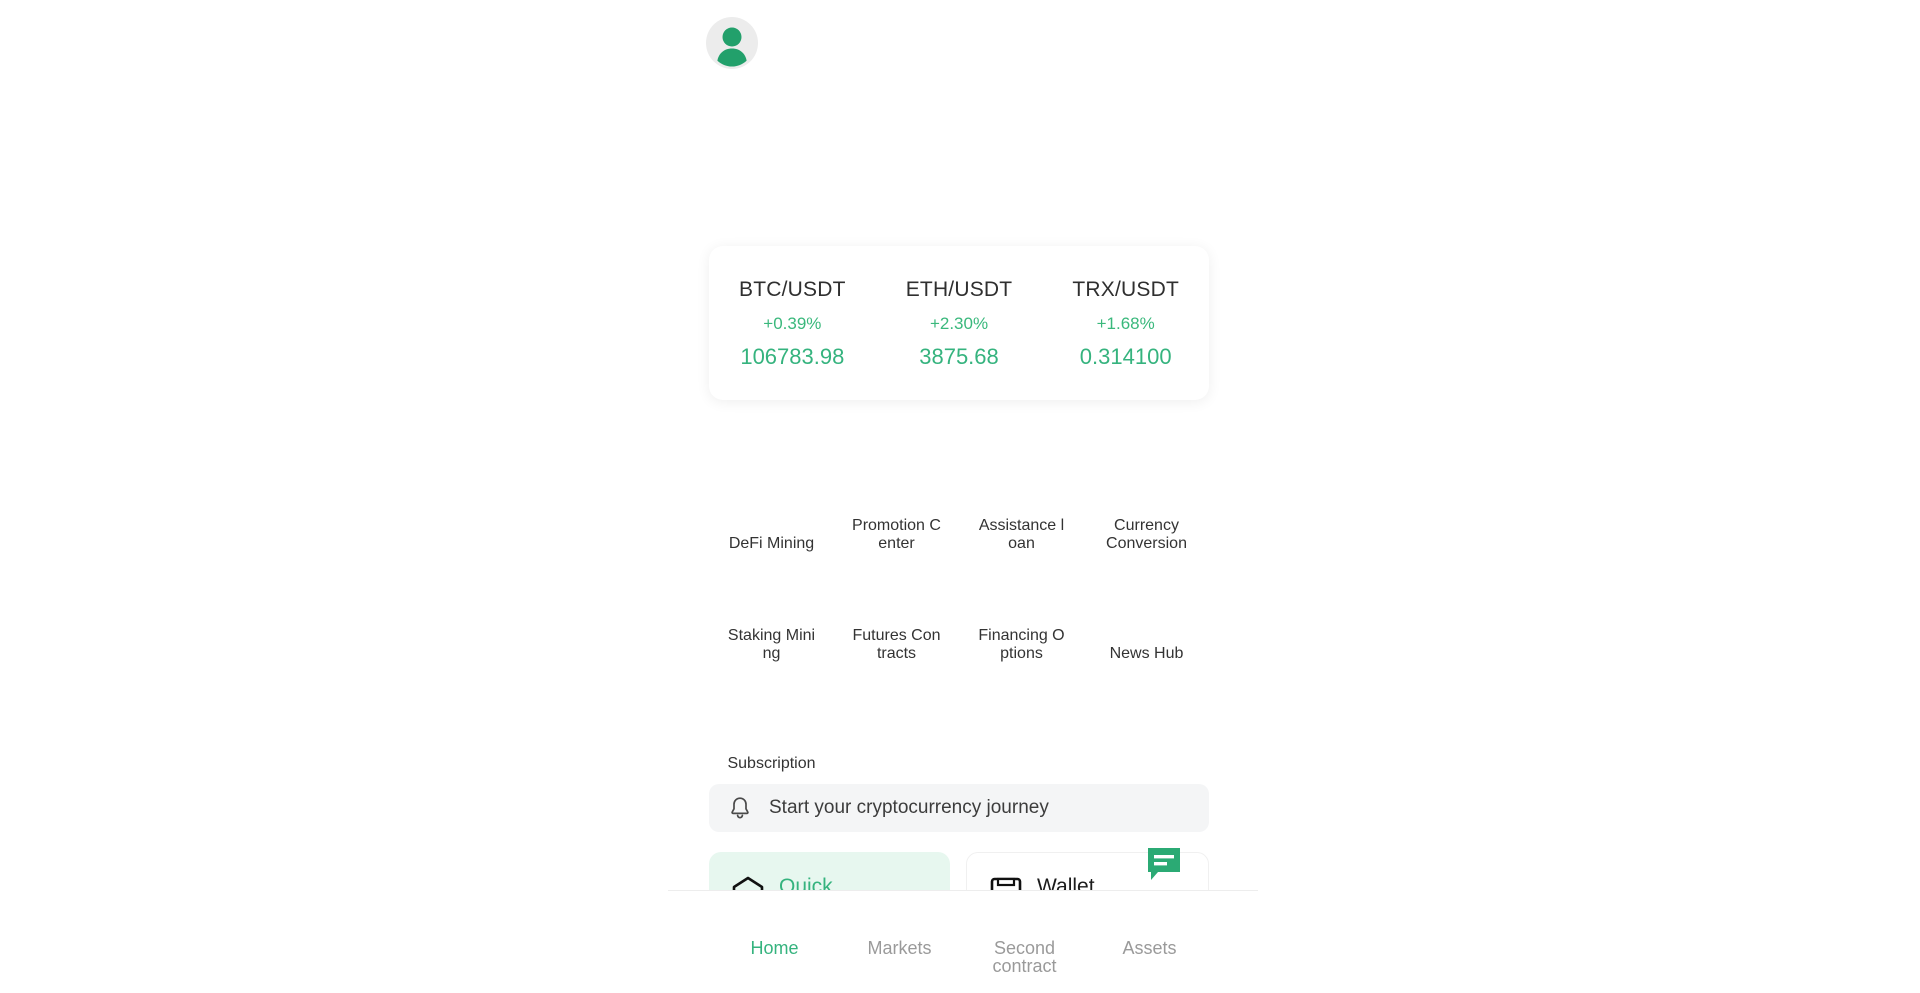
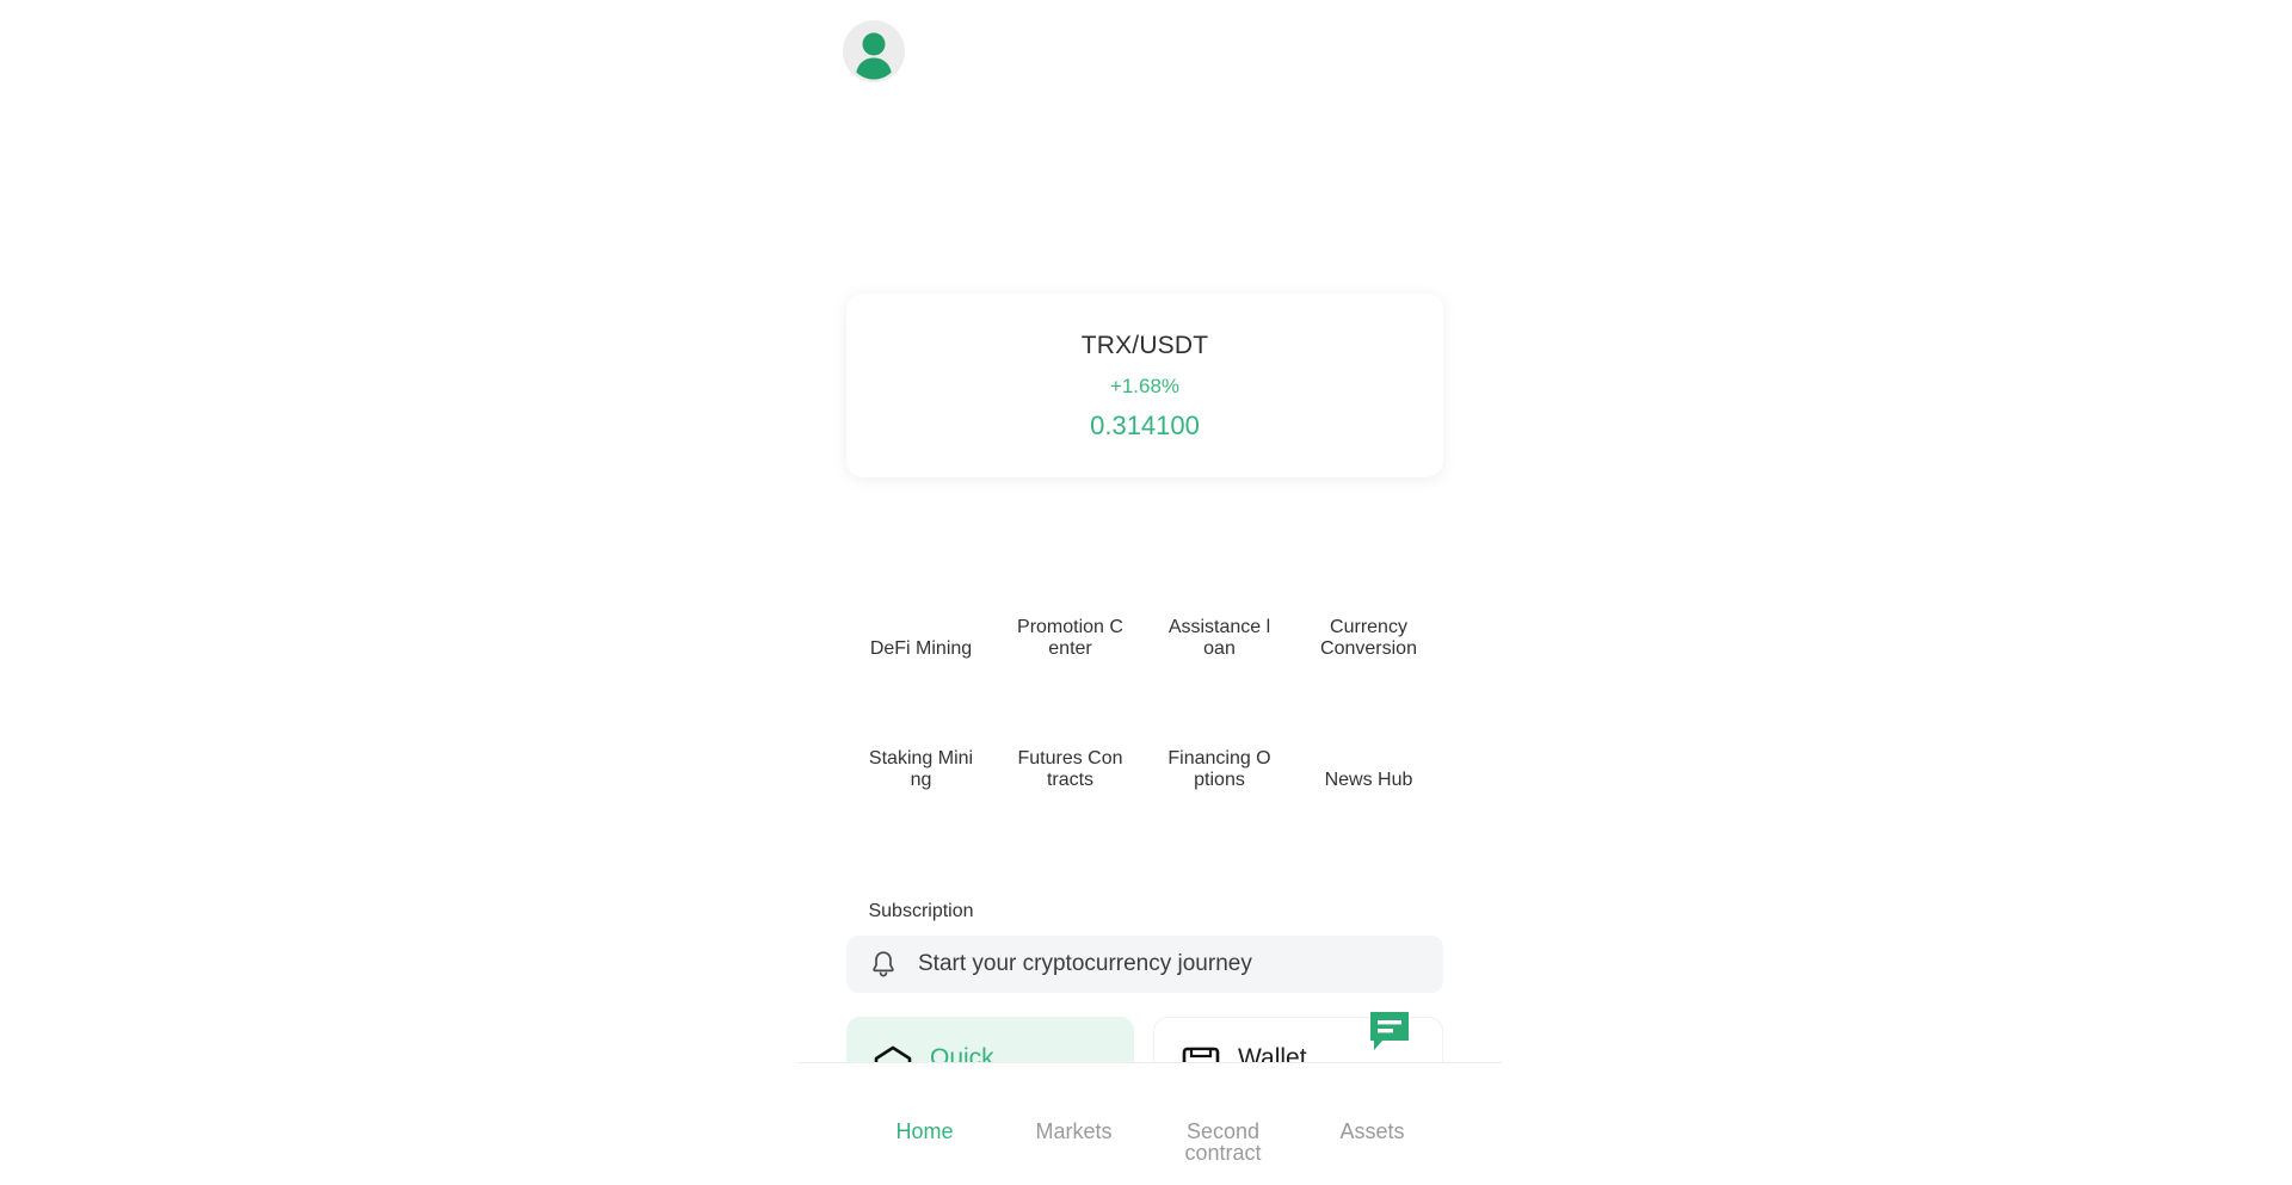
- BTC/USDT
- +0.39%
- 106783.98
- ETH/USDT
- +2.30%
- 3875.68
  TRX/USDT
  +1.68%
  0.314100
  DeFi Mining
  Promotion Center
  Assistance loan
  Currency Conversion
  Staking Mining
  Futures Contracts
  Financing Options
  News Hub
  Subscription
  Start your cryptocurrency journey
  Quick
  Wallet
  Home
  Markets
  Second contract
  Assets
